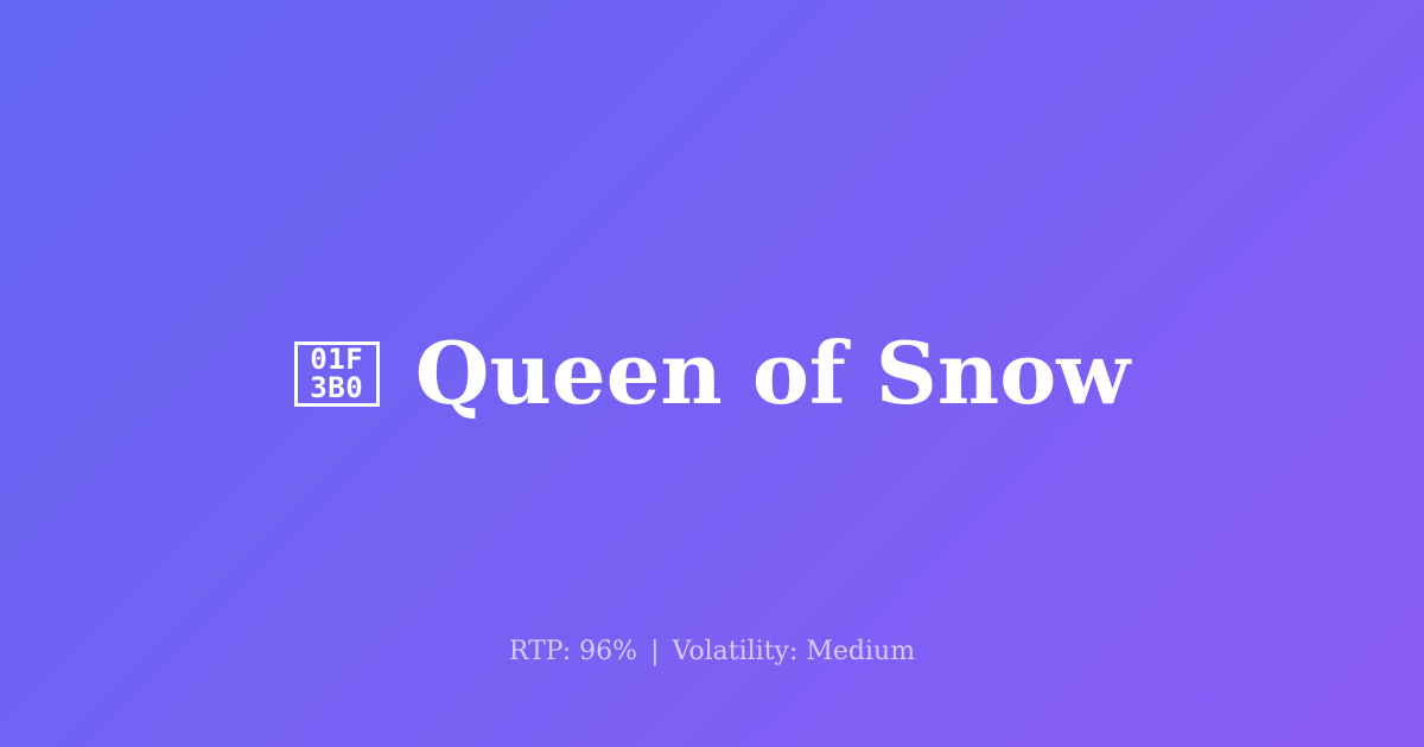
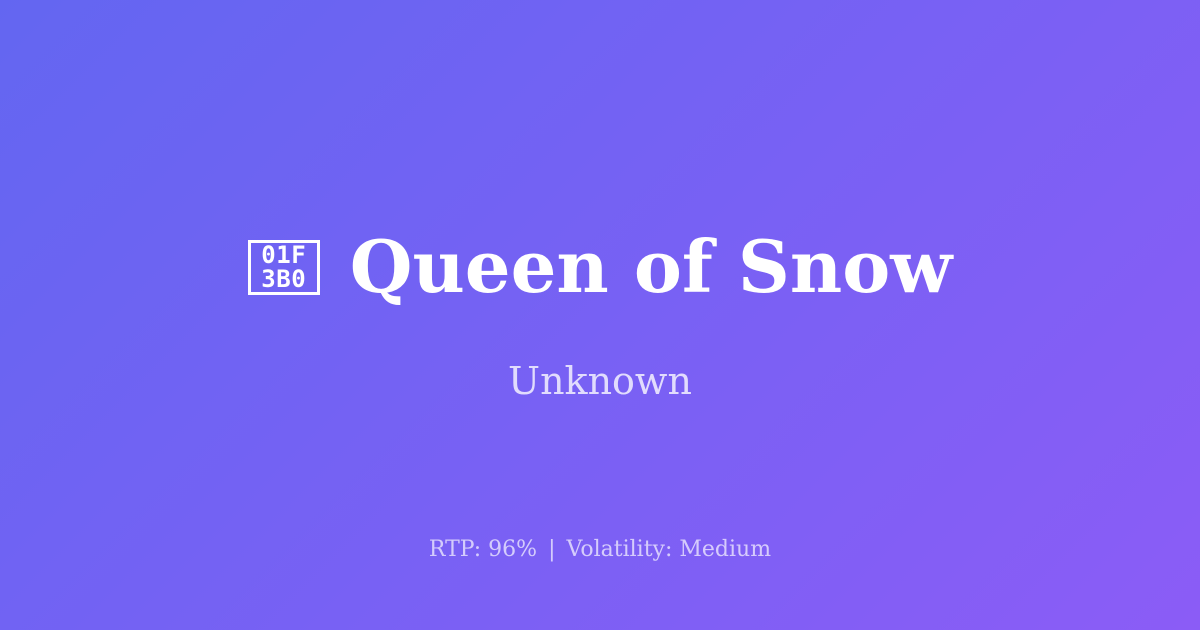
  01F
  3B0
  Queen of Snow
+ Unknown
  RTP: 96% | Volatility: Medium
